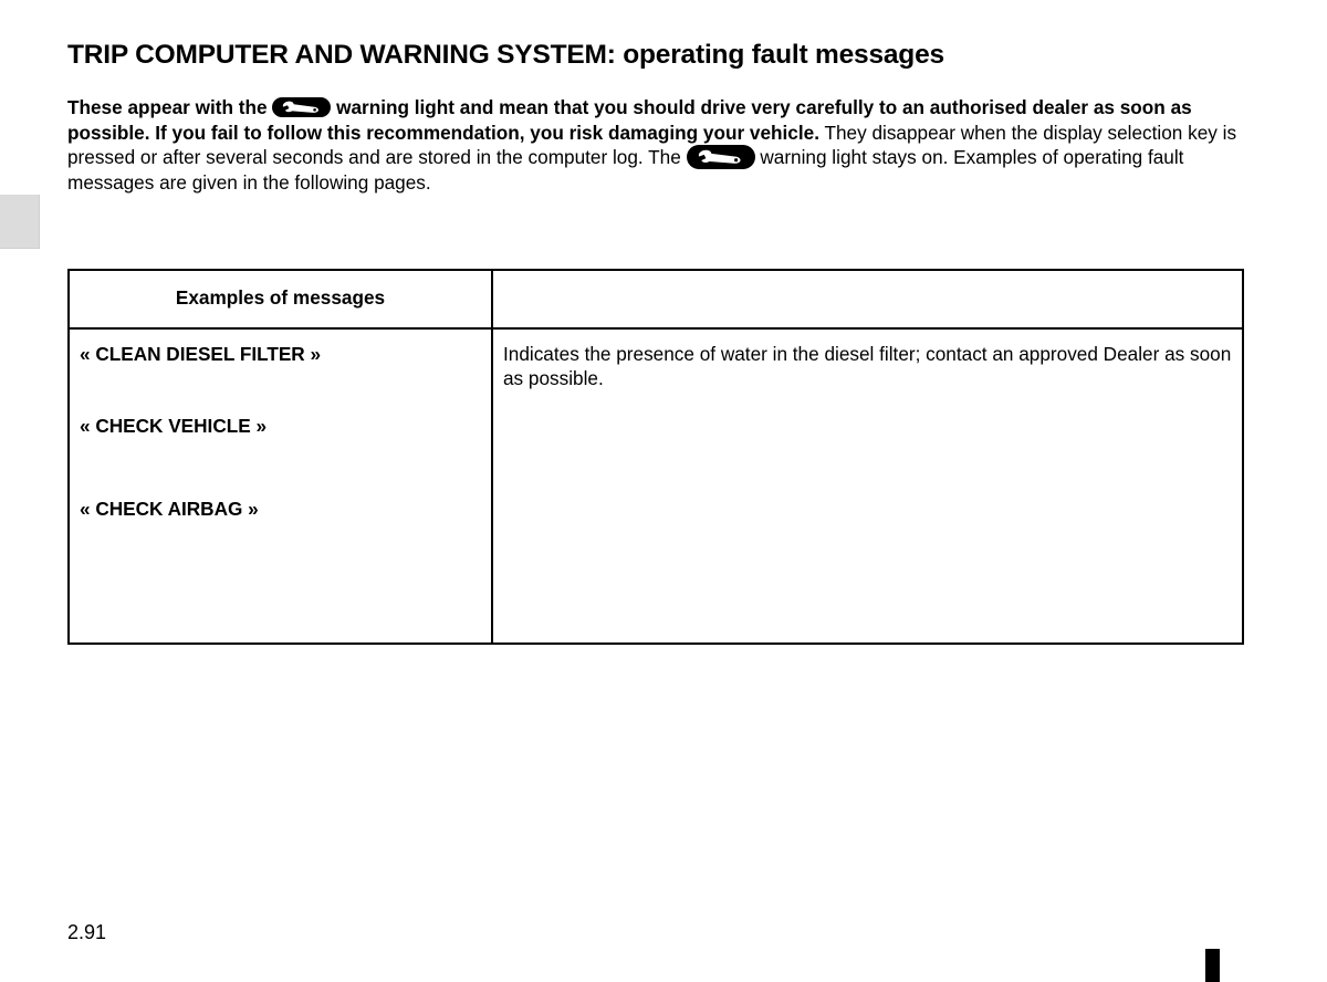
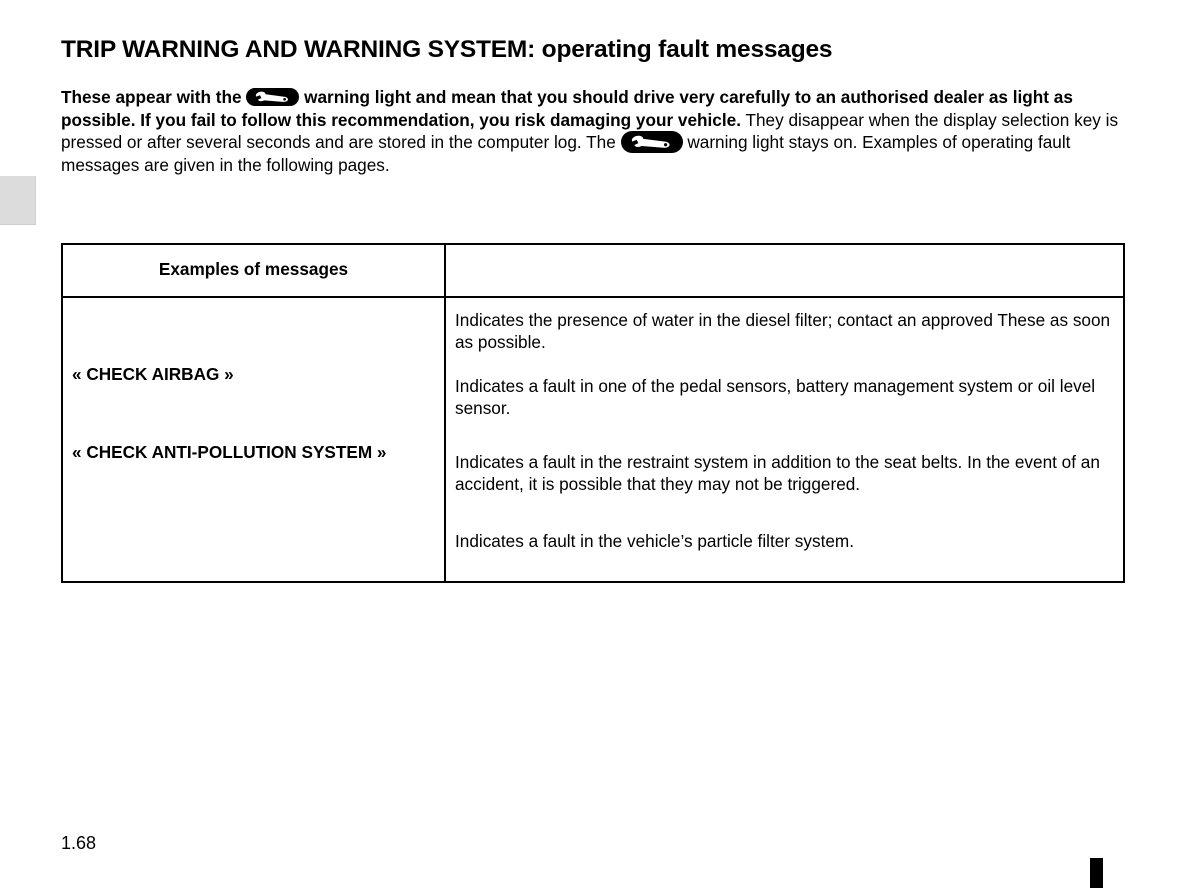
- TRIP COMPUTER AND WARNING SYSTEM: operating fault messages
+ TRIP WARNING AND WARNING SYSTEM: operating fault messages
- These appear with the warning light and mean that you should drive very carefully to an authorised dealer as soon as possible. If you fail to follow this recommendation, you risk damaging your vehicle. They disappear when the display selection key is pressed or after several seconds and are stored in the computer log. The warning light stays on. Examples of operating fault messages are given in the following pages.
+ These appear with the warning light and mean that you should drive very carefully to an authorised dealer as light as possible. If you fail to follow this recommendation, you risk damaging your vehicle. They disappear when the display selection key is pressed or after several seconds and are stored in the computer log. The warning light stays on. Examples of operating fault messages are given in the following pages.
  Examples of messages
- « CLEAN DIESEL FILTER »
- « CHECK VEHICLE »
  « CHECK AIRBAG »
+ « CHECK ANTI-POLLUTION SYSTEM »
- Indicates the presence of water in the diesel filter; contact an approved Dealer as soon as possible.
+ Indicates the presence of water in the diesel filter; contact an approved These as soon as possible.
+ Indicates a fault in one of the pedal sensors, battery management system or oil level sensor.
+ Indicates a fault in the restraint system in addition to the seat belts. In the event of an accident, it is possible that they may not be triggered.
+ Indicates a fault in the vehicle’s particle filter system.
- 2.91
+ 1.68
